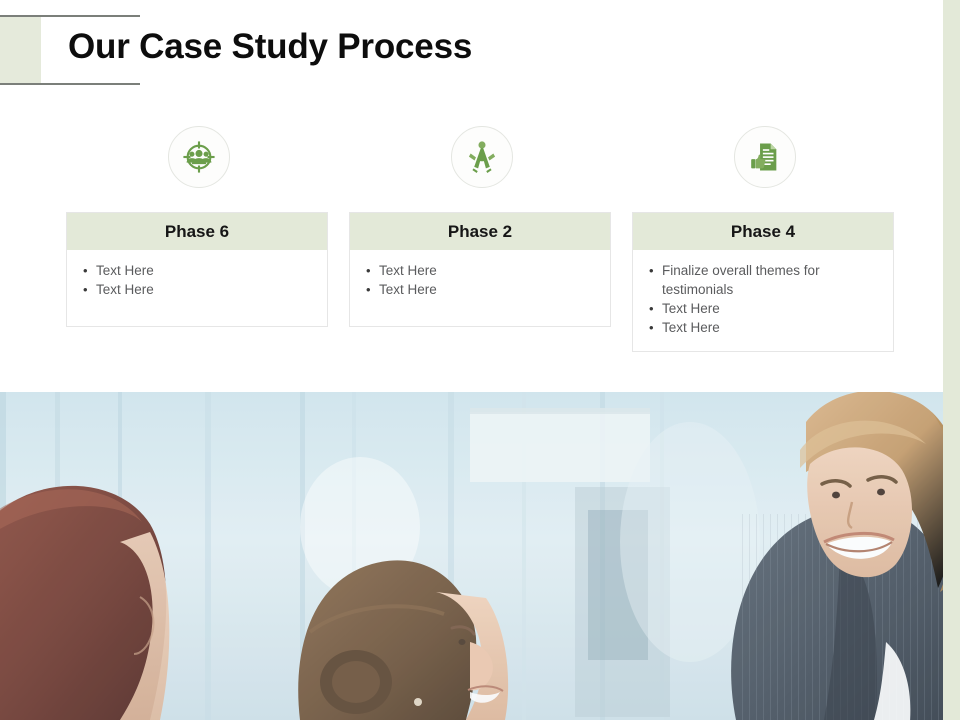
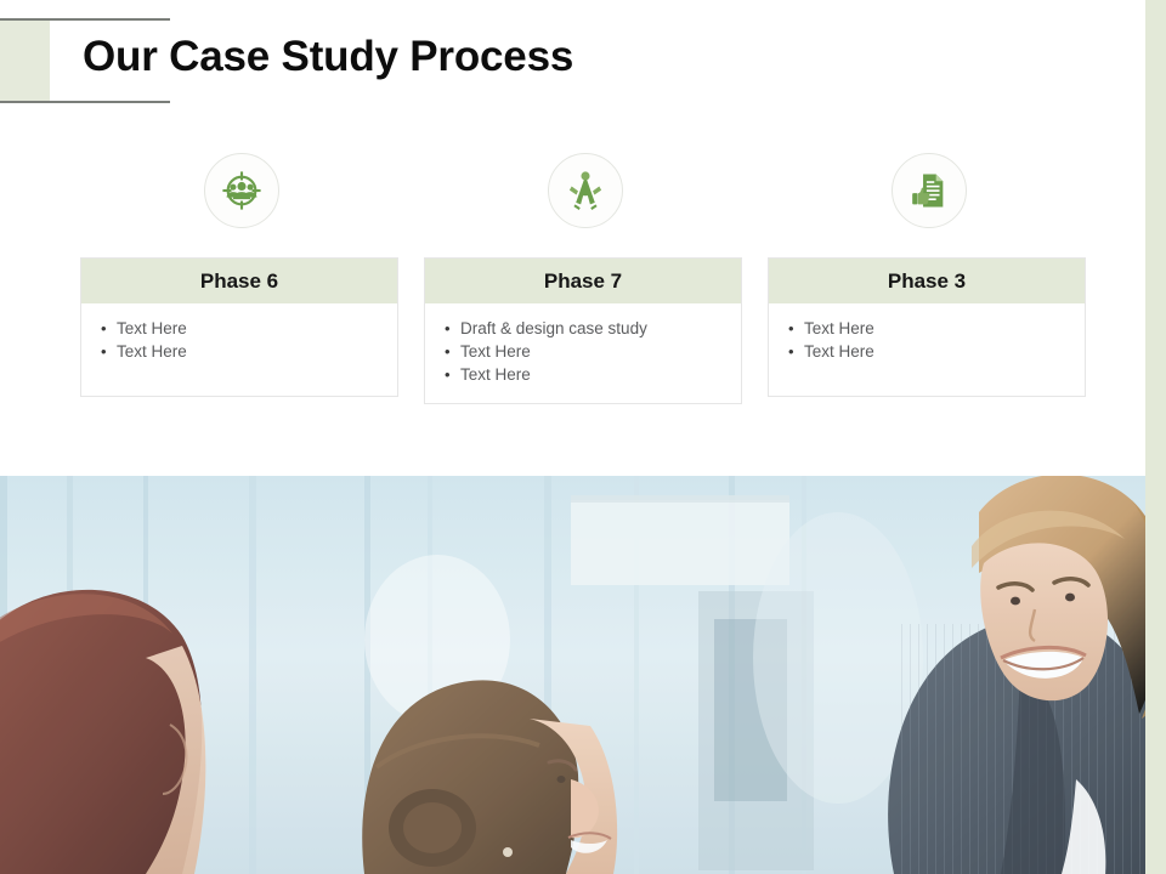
  Our Case Study Process
  Phase 6
  Text Here
  Text Here
- Phase 2
+ Phase 7
+ Draft & design case study
  Text Here
  Text Here
- Phase 4
+ Phase 3
- Finalize overall themes for testimonials
  Text Here
  Text Here
